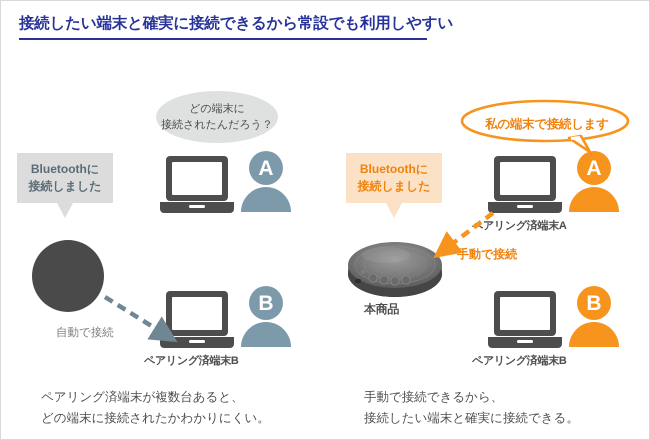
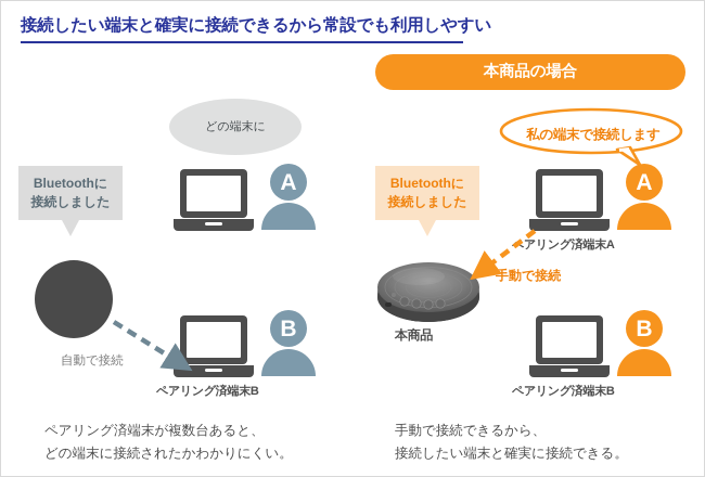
  接続したい端末と確実に接続できるから常設でも利用しやすい
+ 本商品の場合
  どの端末に
- 接続されたんだろう？
  Bluetoothに
  接続しました
  A
  自動で接続
  ペアリング済端末B
  B
  私の端末で接続します
  Bluetoothに
  接続しました
  アリング済端末A
  A
  本商品
  手動で接続
  ペアリング済端末B
  B
  ペアリング済端末が複数台あると、
  どの端末に接続されたかわかりにくい。
  手動で接続できるから、
  接続したい端末と確実に接続できる。
